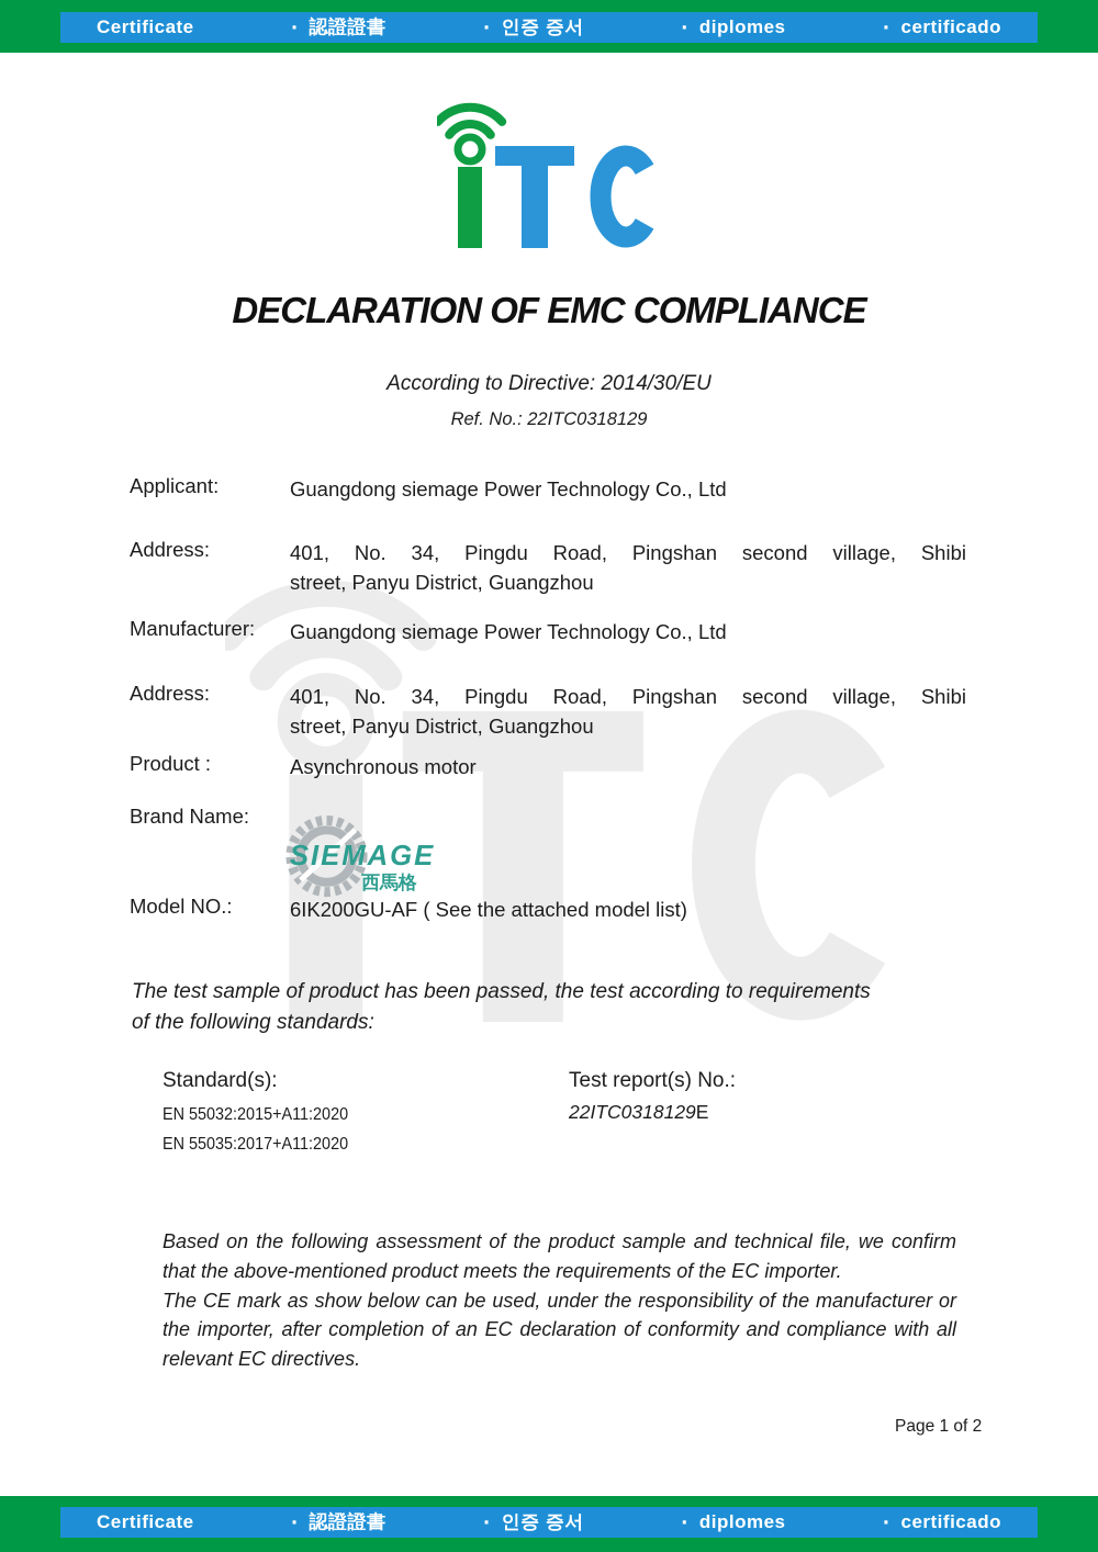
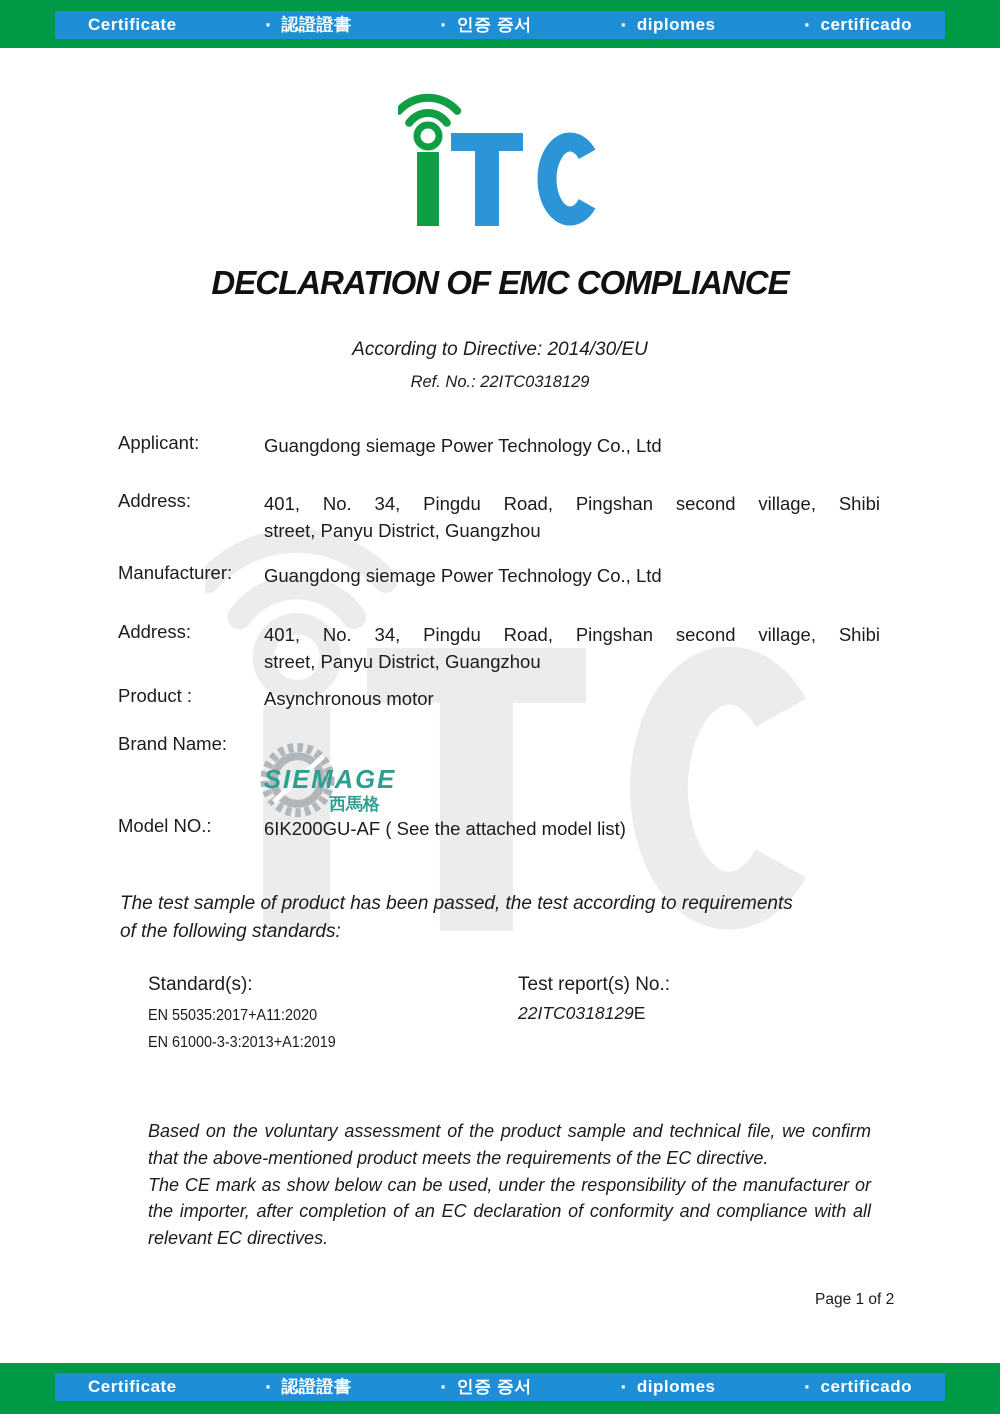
  Certificate
  ·
  認證證書
  ·
  인증 증서
  ·
  diplomes
  ·
  certificado
  DECLARATION OF EMC COMPLIANCE
  According to Directive: 2014/30/EU
  Ref. No.: 22ITC0318129
  Applicant:
  Guangdong siemage Power Technology Co., Ltd
  Address:
  401, No. 34, Pingdu Road, Pingshan second village, Shibi
  street, Panyu District, Guangzhou
  Manufacturer:
  Guangdong siemage Power Technology Co., Ltd
  Address:
  401, No. 34, Pingdu Road, Pingshan second village, Shibi
  street, Panyu District, Guangzhou
  Product :
  Asynchronous motor
  Brand Name:
  SIEMAGE
  西馬格
  Model NO.:
  6IK200GU-AF ( See the attached model list)
  The test sample of product has been passed, the test according to requirements
  of the following standards:
  Standard(s):
  Test report(s) No.:
- EN 55032:2015+A11:2020
  EN 55035:2017+A11:2020
+ EN 61000-3-3:2013+A1:2019
  22ITC0318129E
- Based on the following assessment of the product sample and technical file, we confirm
+ Based on the voluntary assessment of the product sample and technical file, we confirm
- that the above-mentioned product meets the requirements of the EC importer.
+ that the above-mentioned product meets the requirements of the EC directive.
  The CE mark as show below can be used, under the responsibility of the manufacturer or
  the importer, after completion of an EC declaration of conformity and compliance with all
  relevant EC directives.
  Page 1 of 2
  Certificate
  ·
  認證證書
  ·
  인증 증서
  ·
  diplomes
  ·
  certificado
